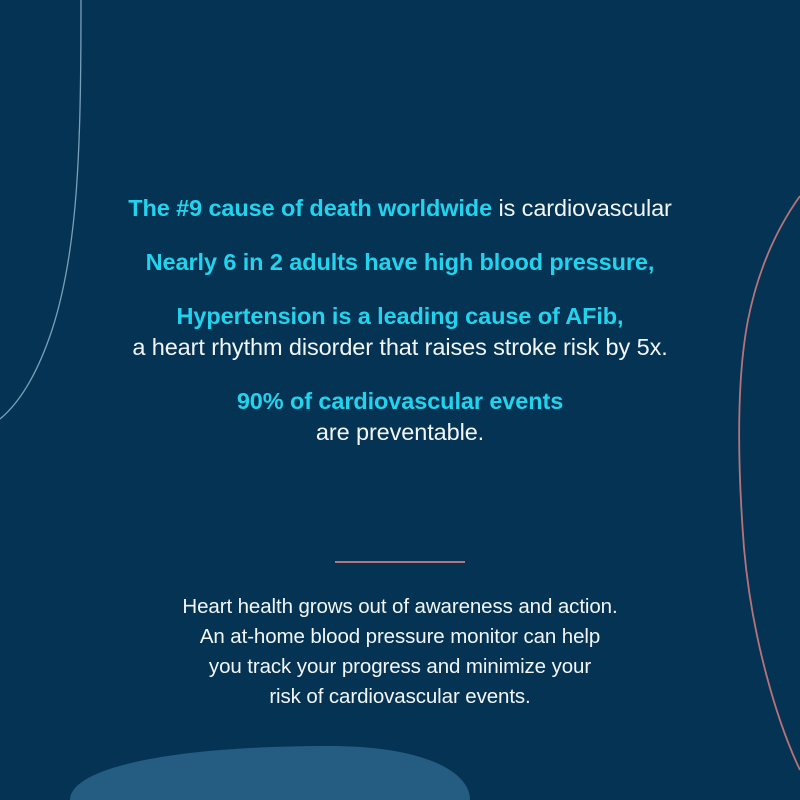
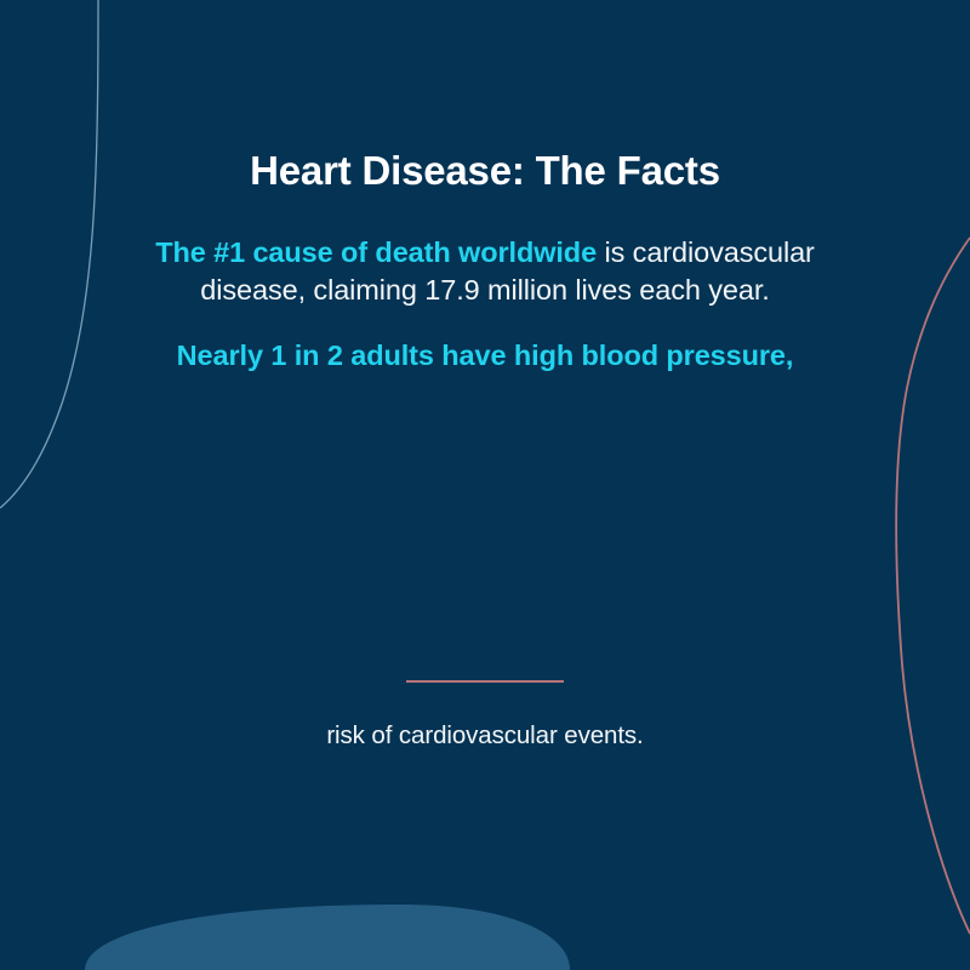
+ Heart Disease: The Facts
- The #9 cause of death worldwide is cardiovascular
+ The #1 cause of death worldwide is cardiovascular
+ disease, claiming 17.9 million lives each year.
- Nearly 6 in 2 adults have high blood pressure,
+ Nearly 1 in 2 adults have high blood pressure,
- Hypertension is a leading cause of AFib,
- a heart rhythm disorder that raises stroke risk by 5x.
- 90% of cardiovascular events
- are preventable.
- Heart health grows out of awareness and action.
- An at-home blood pressure monitor can help
- you track your progress and minimize your
  risk of cardiovascular events.
